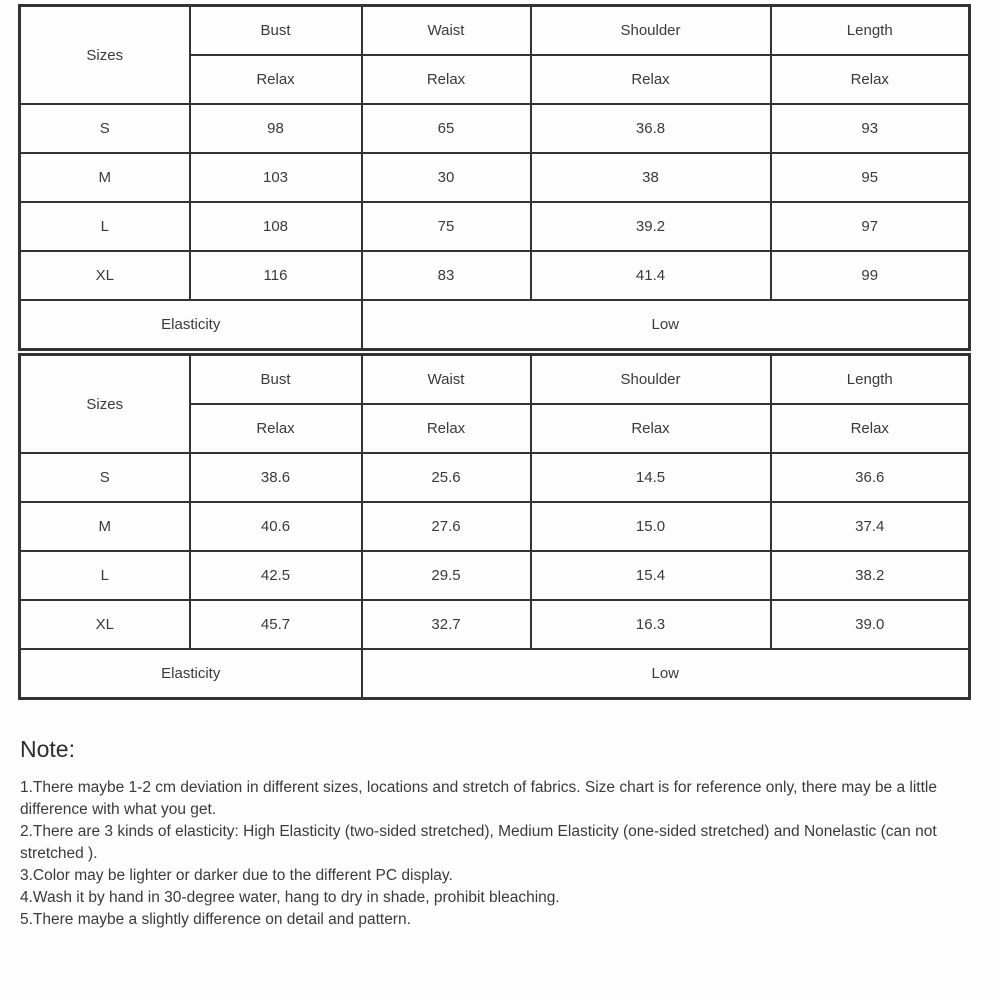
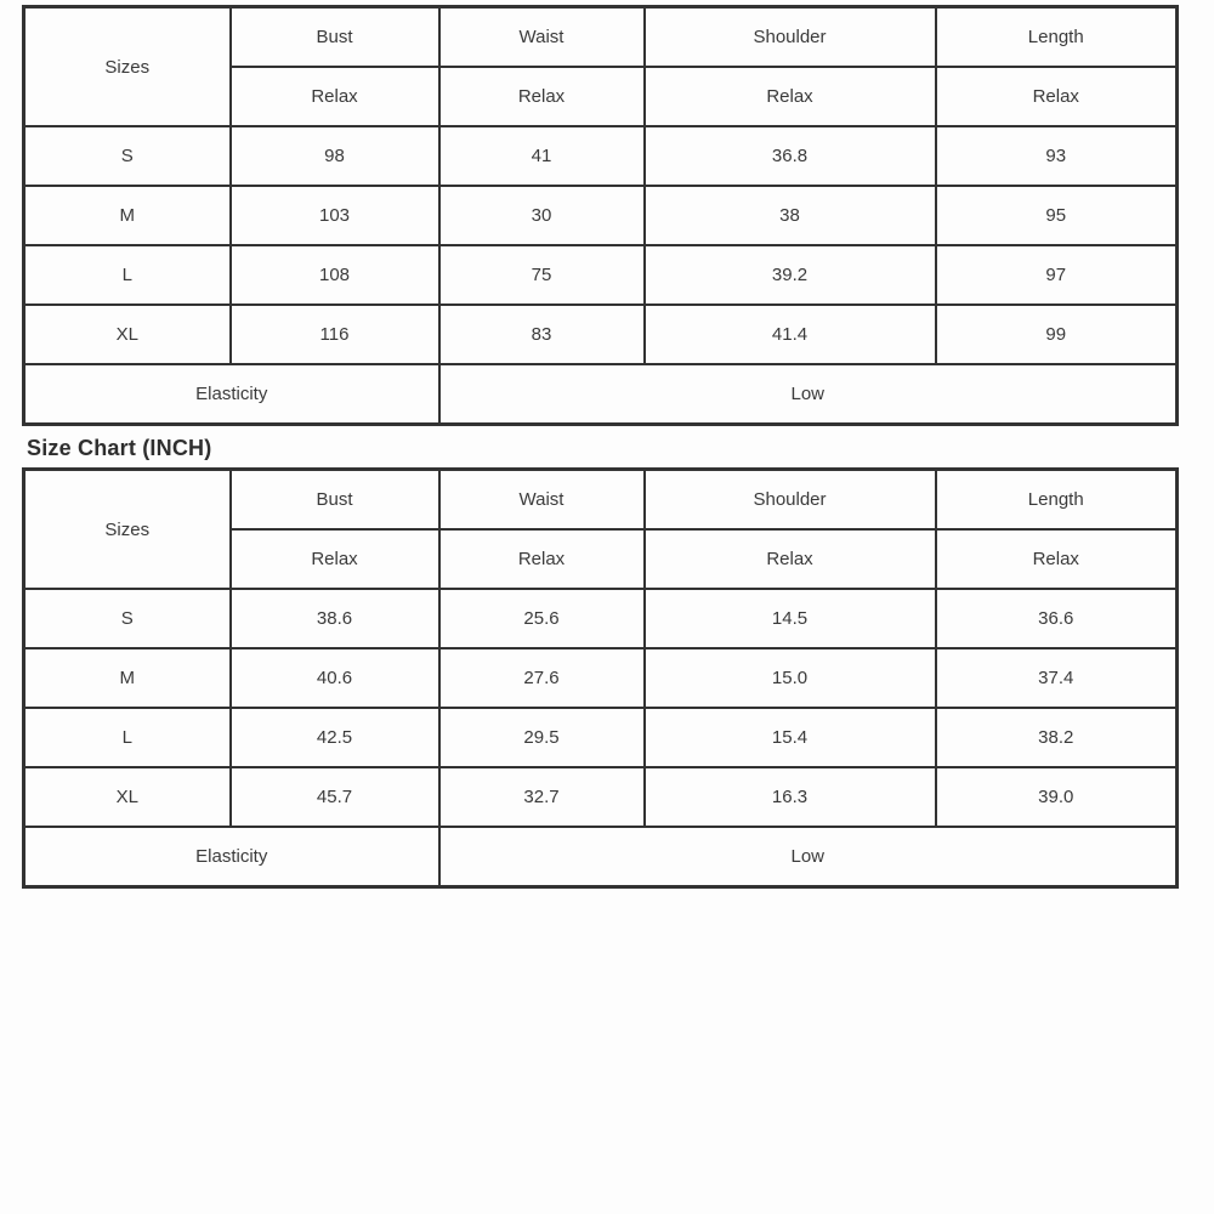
  Sizes	Bust	Waist	Shoulder	Length
  Relax	Relax	Relax	Relax
- S	98	65	36.8	93
+ S	98	41	36.8	93
  M	103	30	38	95
  L	108	75	39.2	97
  XL	116	83	41.4	99
  Elasticity	Low
+ Size Chart (INCH)
  Sizes	Bust	Waist	Shoulder	Length
  Relax	Relax	Relax	Relax
  S	38.6	25.6	14.5	36.6
  M	40.6	27.6	15.0	37.4
  L	42.5	29.5	15.4	38.2
  XL	45.7	32.7	16.3	39.0
  Elasticity	Low
- Note:
- 1.There maybe 1-2 cm deviation in different sizes, locations and stretch of fabrics. Size chart is for reference only, there may be a little difference with what you get.
- 2.There are 3 kinds of elasticity: High Elasticity (two-sided stretched), Medium Elasticity (one-sided stretched) and Nonelastic (can not stretched ).
- 3.Color may be lighter or darker due to the different PC display.
- 4.Wash it by hand in 30-degree water, hang to dry in shade, prohibit bleaching.
- 5.There maybe a slightly difference on detail and pattern.
